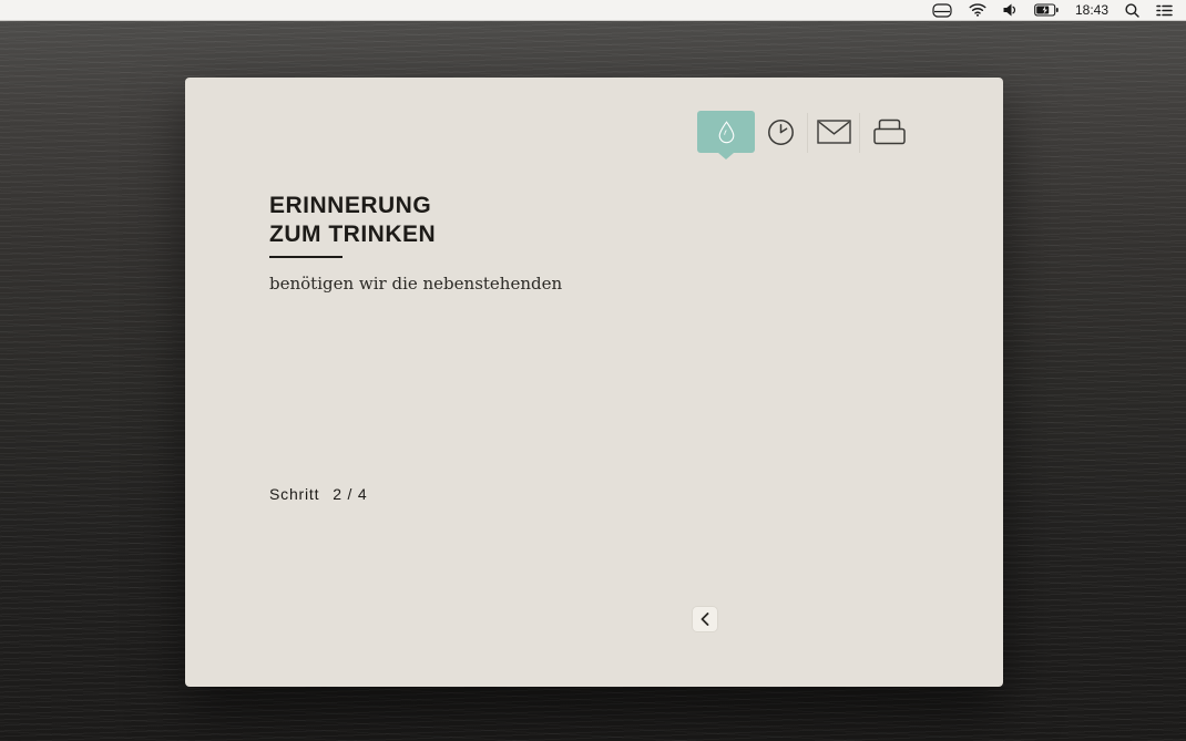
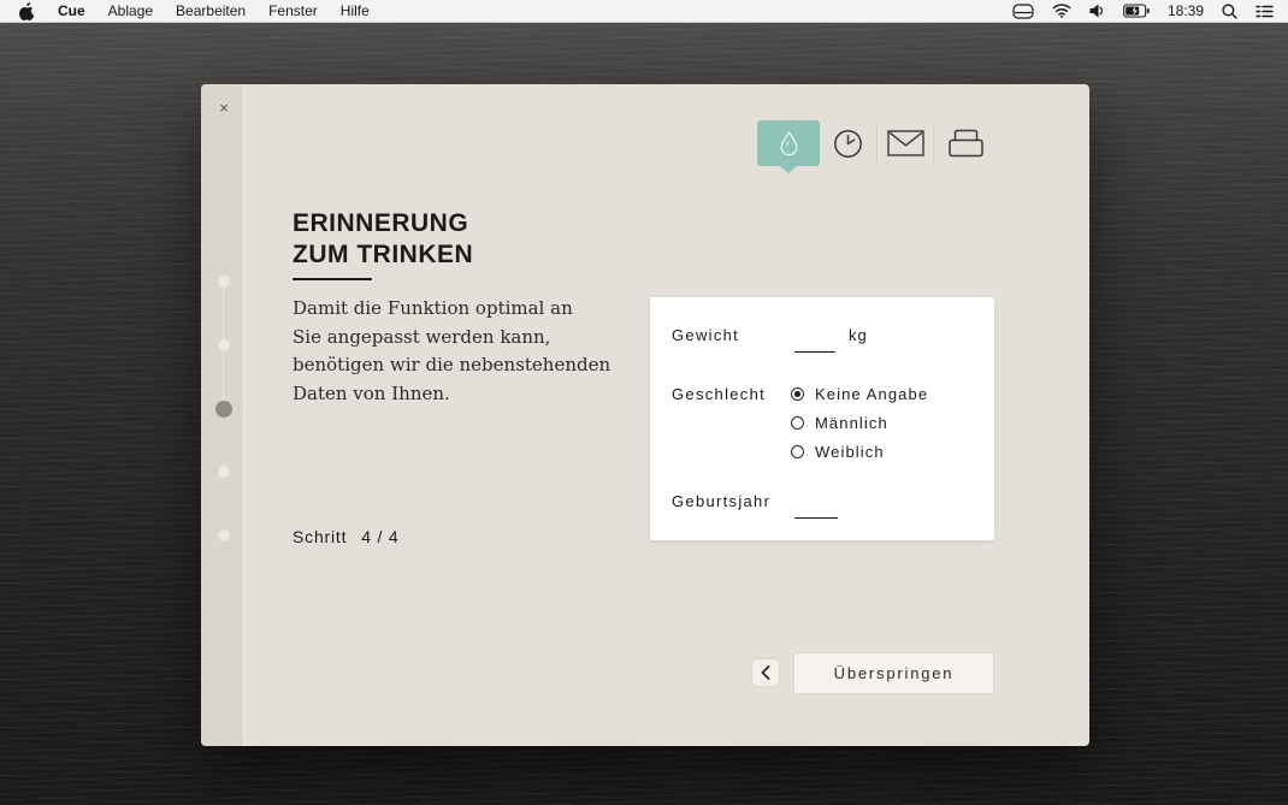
+ Cue
+ Ablage
+ Bearbeiten
+ Fenster
+ Hilfe
- 18:43
+ 18:39
+ ×
  ERINNERUNG
  ZUM TRINKEN
+ Damit die Funktion optimal an
+ Sie angepasst werden kann,
  benötigen wir die nebenstehenden
+ Daten von Ihnen.
- Schritt 2 / 4
+ Schritt 4 / 4
+ Gewicht
+ kg
+ Geschlecht
+ Keine Angabe
+ Männlich
+ Weiblich
+ Geburtsjahr
+ Überspringen
